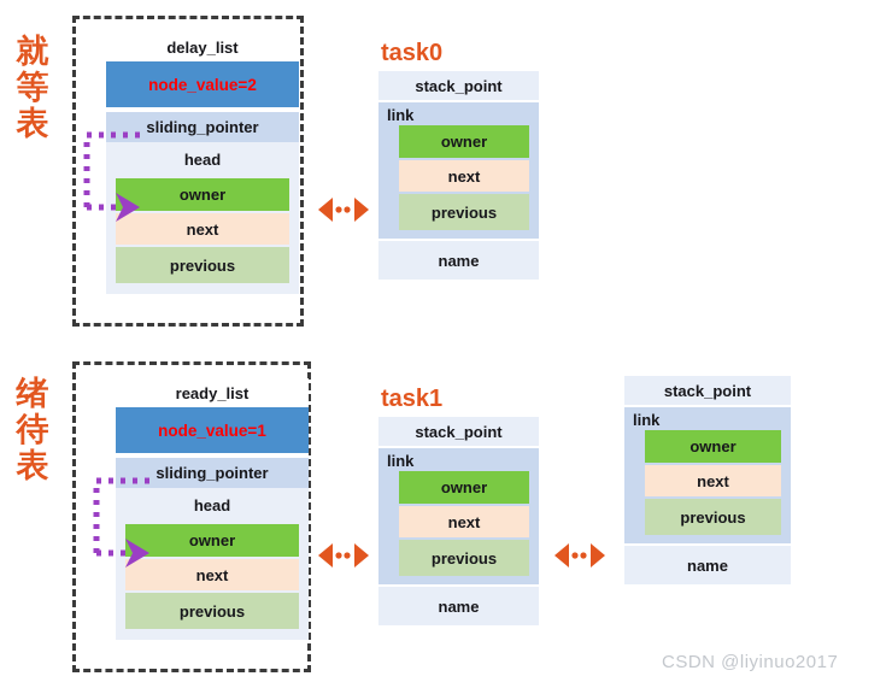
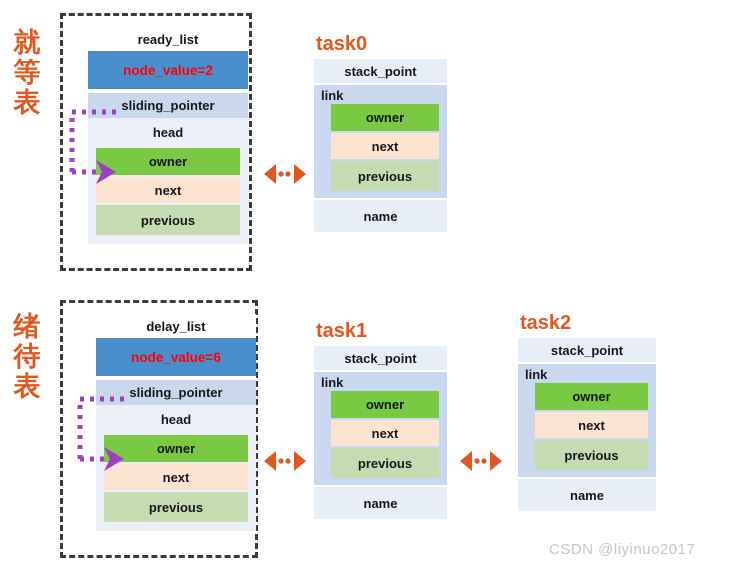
  就
  等
  表
- delay_list
+ ready_list
  node_value=2
  sliding_pointer
  head
  owner
  next
  previous
  task0
  stack_point
  link
  owner
  next
  previous
  name
  绪
  待
  表
- ready_list
+ delay_list
- node_value=1
+ node_value=6
  sliding_pointer
  head
  owner
  next
  previous
  task1
  stack_point
  link
  owner
  next
  previous
  name
+ task2
  stack_point
  link
  owner
  next
  previous
  name
  CSDN @liyinuo2017
